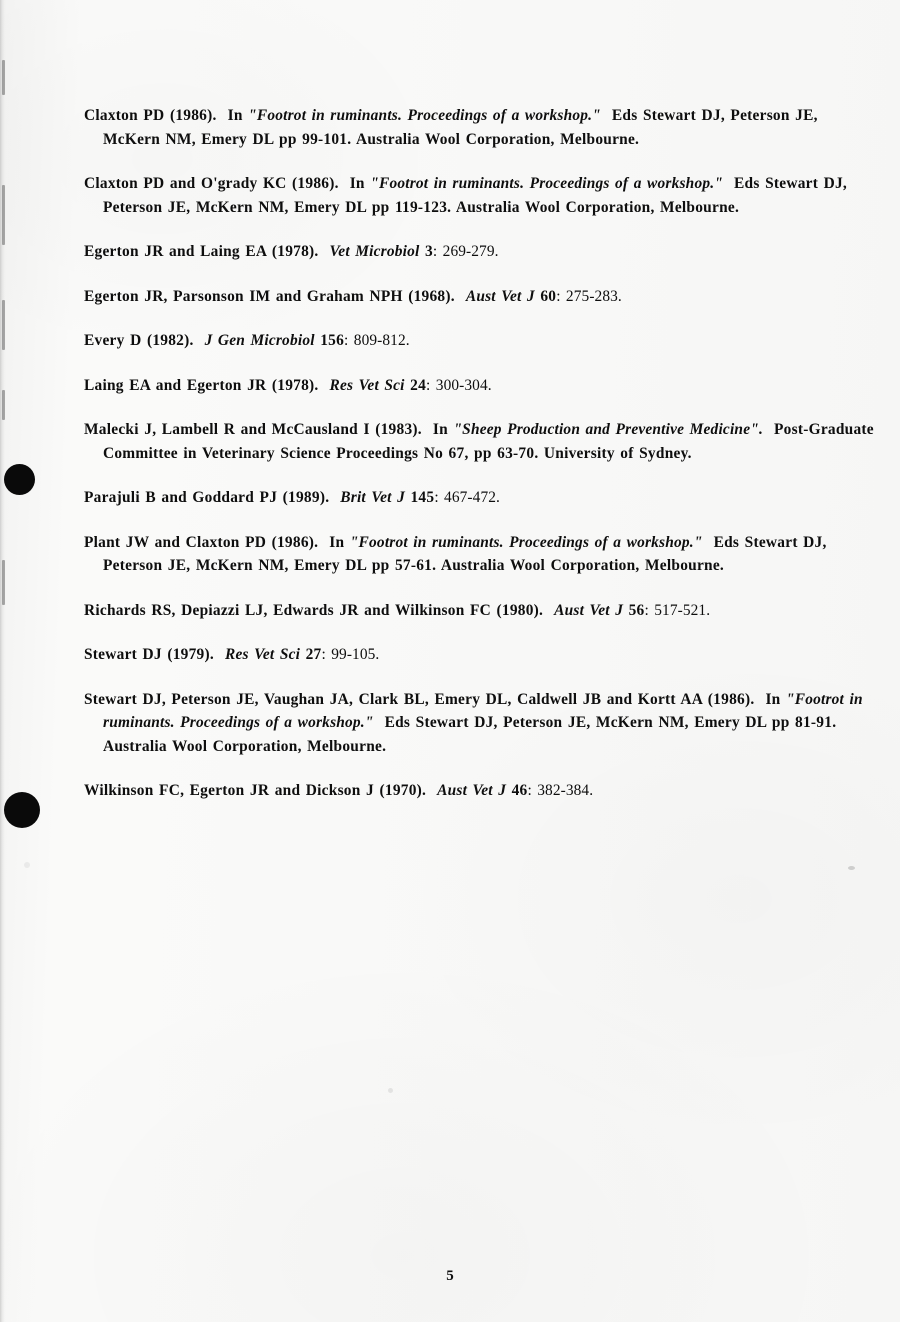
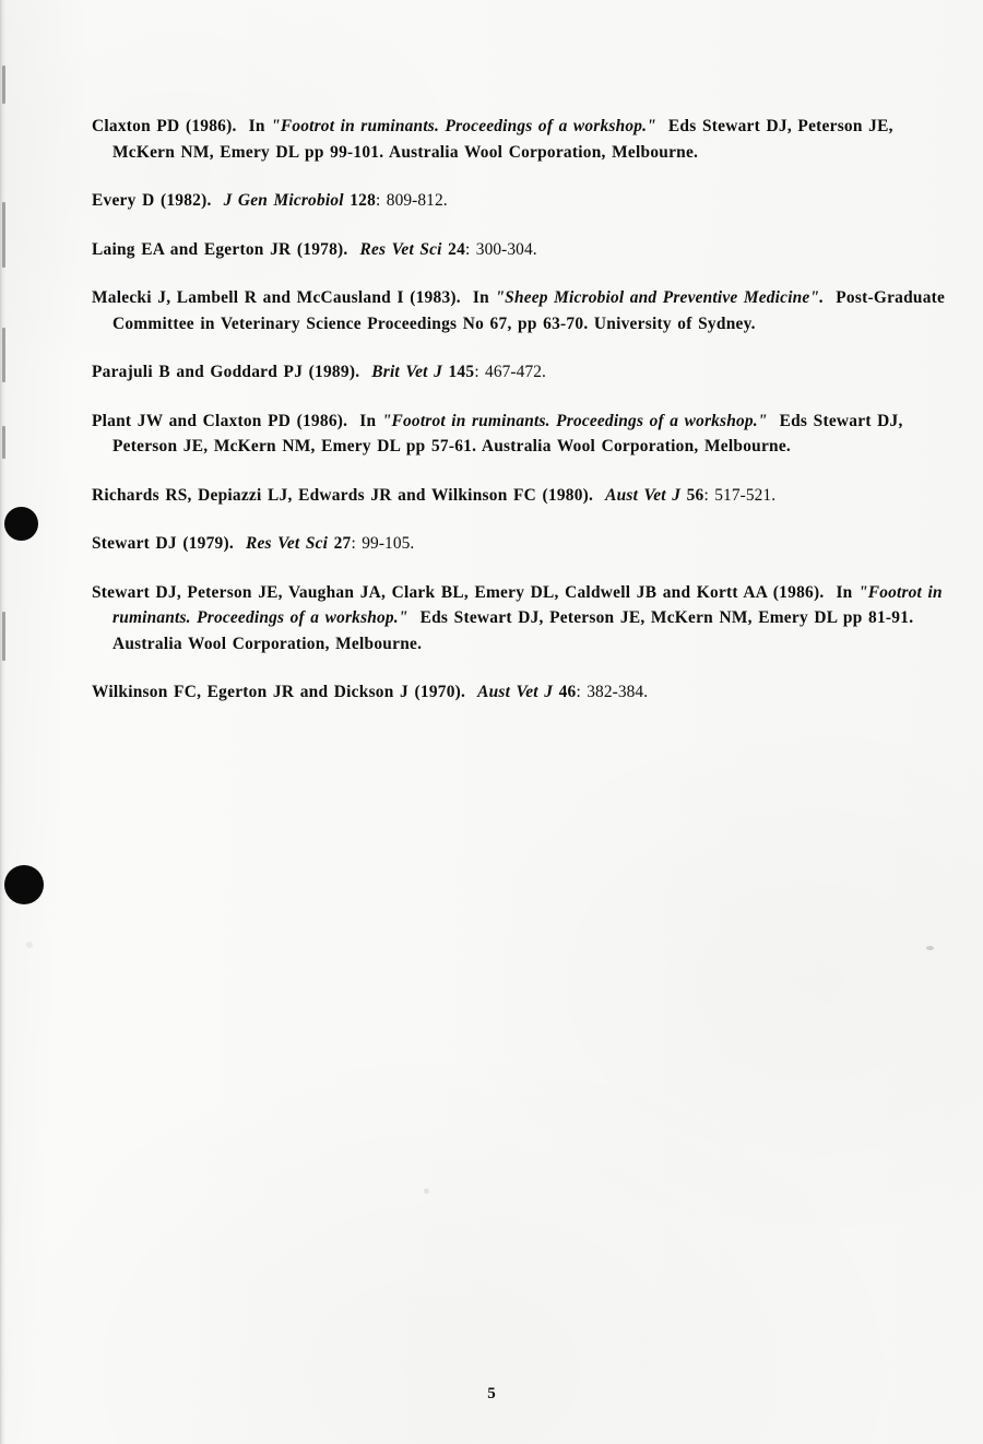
  Claxton PD (1986). In "Footrot in ruminants. Proceedings of a workshop." Eds Stewart DJ, Peterson JE, McKern NM, Emery DL pp 99-101. Australia Wool Corporation, Melbourne.
- Claxton PD and O'grady KC (1986). In "Footrot in ruminants. Proceedings of a workshop." Eds Stewart DJ, Peterson JE, McKern NM, Emery DL pp 119-123. Australia Wool Corporation, Melbourne.
- Egerton JR and Laing EA (1978). Vet Microbiol 3: 269-279.
- Egerton JR, Parsonson IM and Graham NPH (1968). Aust Vet J 60: 275-283.
- Every D (1982). J Gen Microbiol 156: 809-812.
+ Every D (1982). J Gen Microbiol 128: 809-812.
  Laing EA and Egerton JR (1978). Res Vet Sci 24: 300-304.
- Malecki J, Lambell R and McCausland I (1983). In "Sheep Production and Preventive Medicine". Post-Graduate Committee in Veterinary Science Proceedings No 67, pp 63-70. University of Sydney.
+ Malecki J, Lambell R and McCausland I (1983). In "Sheep Microbiol and Preventive Medicine". Post-Graduate Committee in Veterinary Science Proceedings No 67, pp 63-70. University of Sydney.
  Parajuli B and Goddard PJ (1989). Brit Vet J 145: 467-472.
  Plant JW and Claxton PD (1986). In "Footrot in ruminants. Proceedings of a workshop." Eds Stewart DJ, Peterson JE, McKern NM, Emery DL pp 57-61. Australia Wool Corporation, Melbourne.
  Richards RS, Depiazzi LJ, Edwards JR and Wilkinson FC (1980). Aust Vet J 56: 517-521.
  Stewart DJ (1979). Res Vet Sci 27: 99-105.
  Stewart DJ, Peterson JE, Vaughan JA, Clark BL, Emery DL, Caldwell JB and Kortt AA (1986). In "Footrot in ruminants. Proceedings of a workshop." Eds Stewart DJ, Peterson JE, McKern NM, Emery DL pp 81-91. Australia Wool Corporation, Melbourne.
  Wilkinson FC, Egerton JR and Dickson J (1970). Aust Vet J 46: 382-384.
  5
